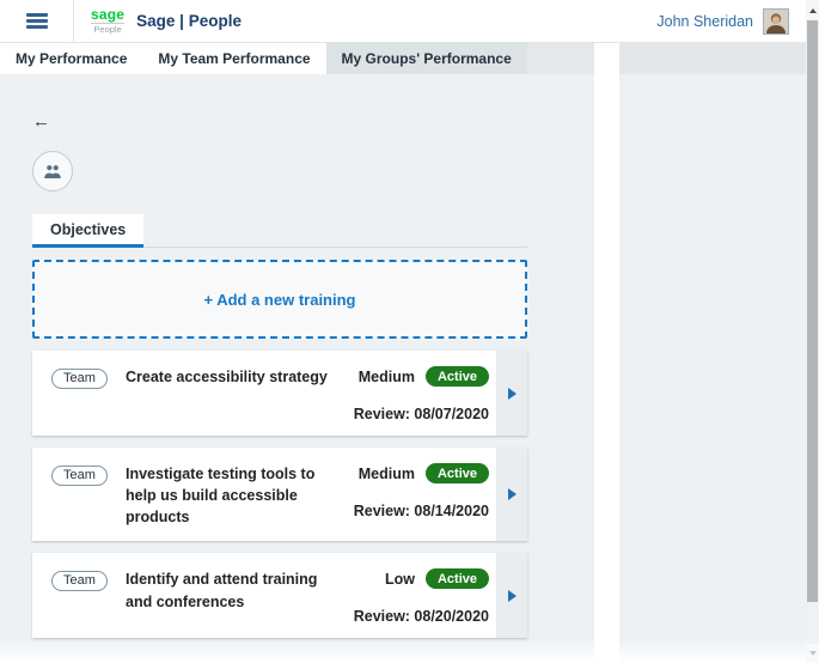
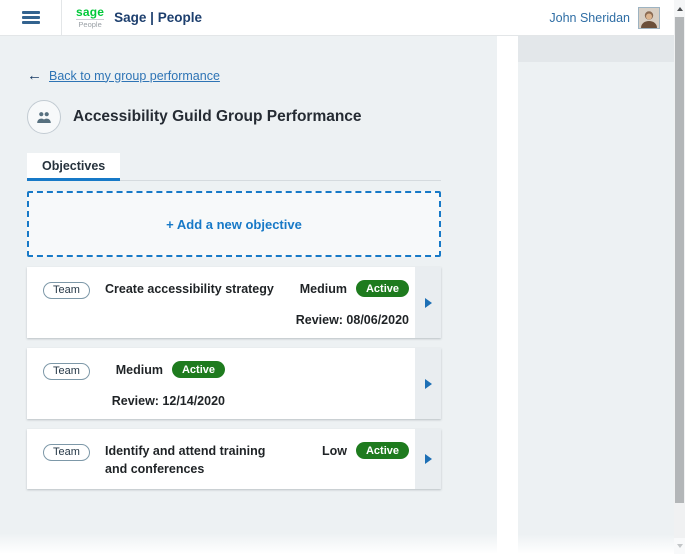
  sage
  People
  Sage | People
  John Sheridan
- My Performance
- My Team Performance
- My Groups' Performance
  ←
+ Back to my group performance
+ Accessibility Guild Group Performance
  Objectives
- + Add a new training
+ + Add a new objective
  Team
  Create accessibility strategy
  Medium
  Active
- Review: 08/07/2020
+ Review: 08/06/2020
  Team
- Investigate testing tools to help us build accessible products
  Medium
  Active
- Review: 08/14/2020
+ Review: 12/14/2020
  Team
  Identify and attend training and conferences
  Low
  Active
- Review: 08/20/2020
